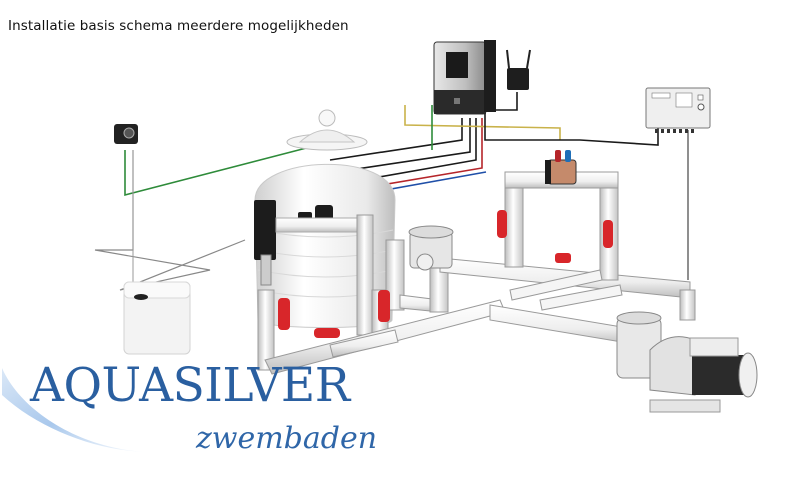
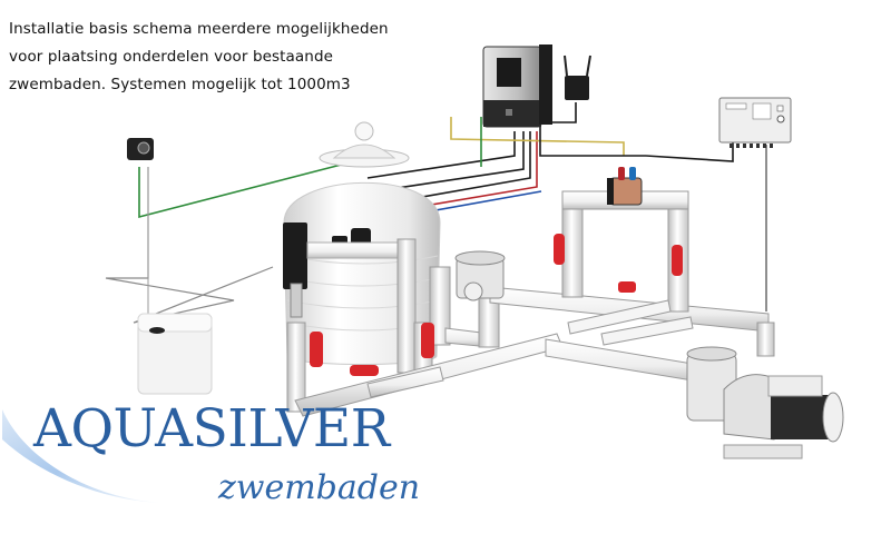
  Installatie basis schema meerdere mogelijkheden
+ voor plaatsing onderdelen voor bestaande
+ zwembaden. Systemen mogelijk tot 1000m3
  AQUASILVER
  zwembaden
